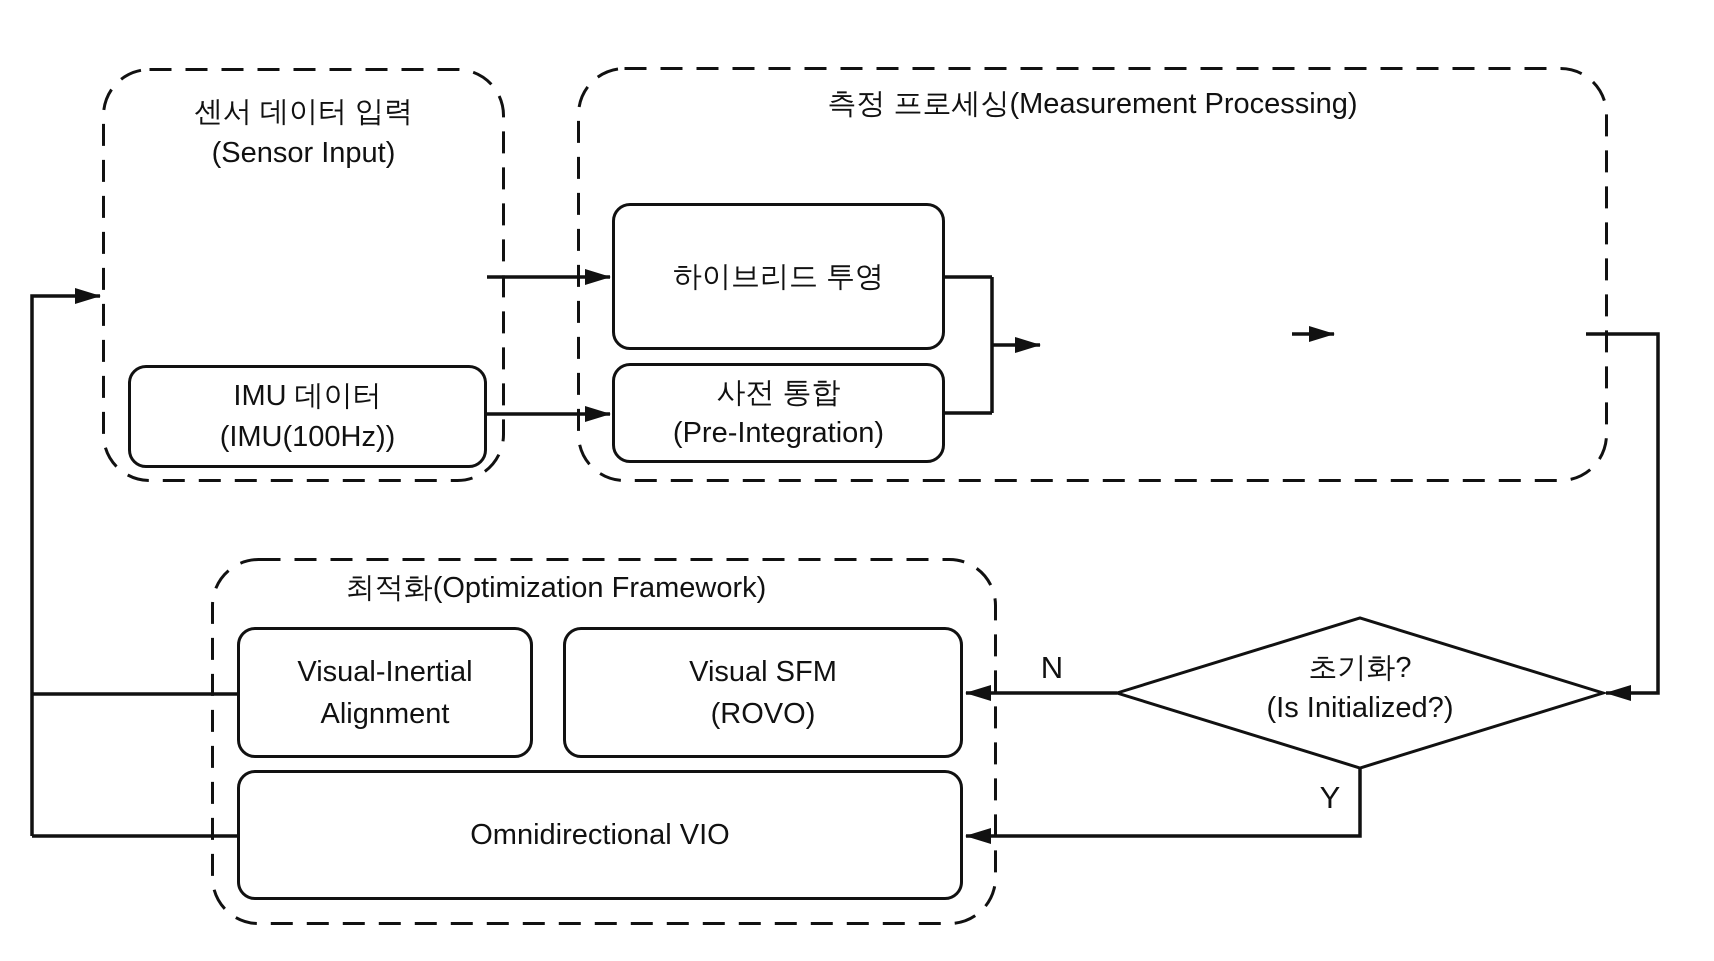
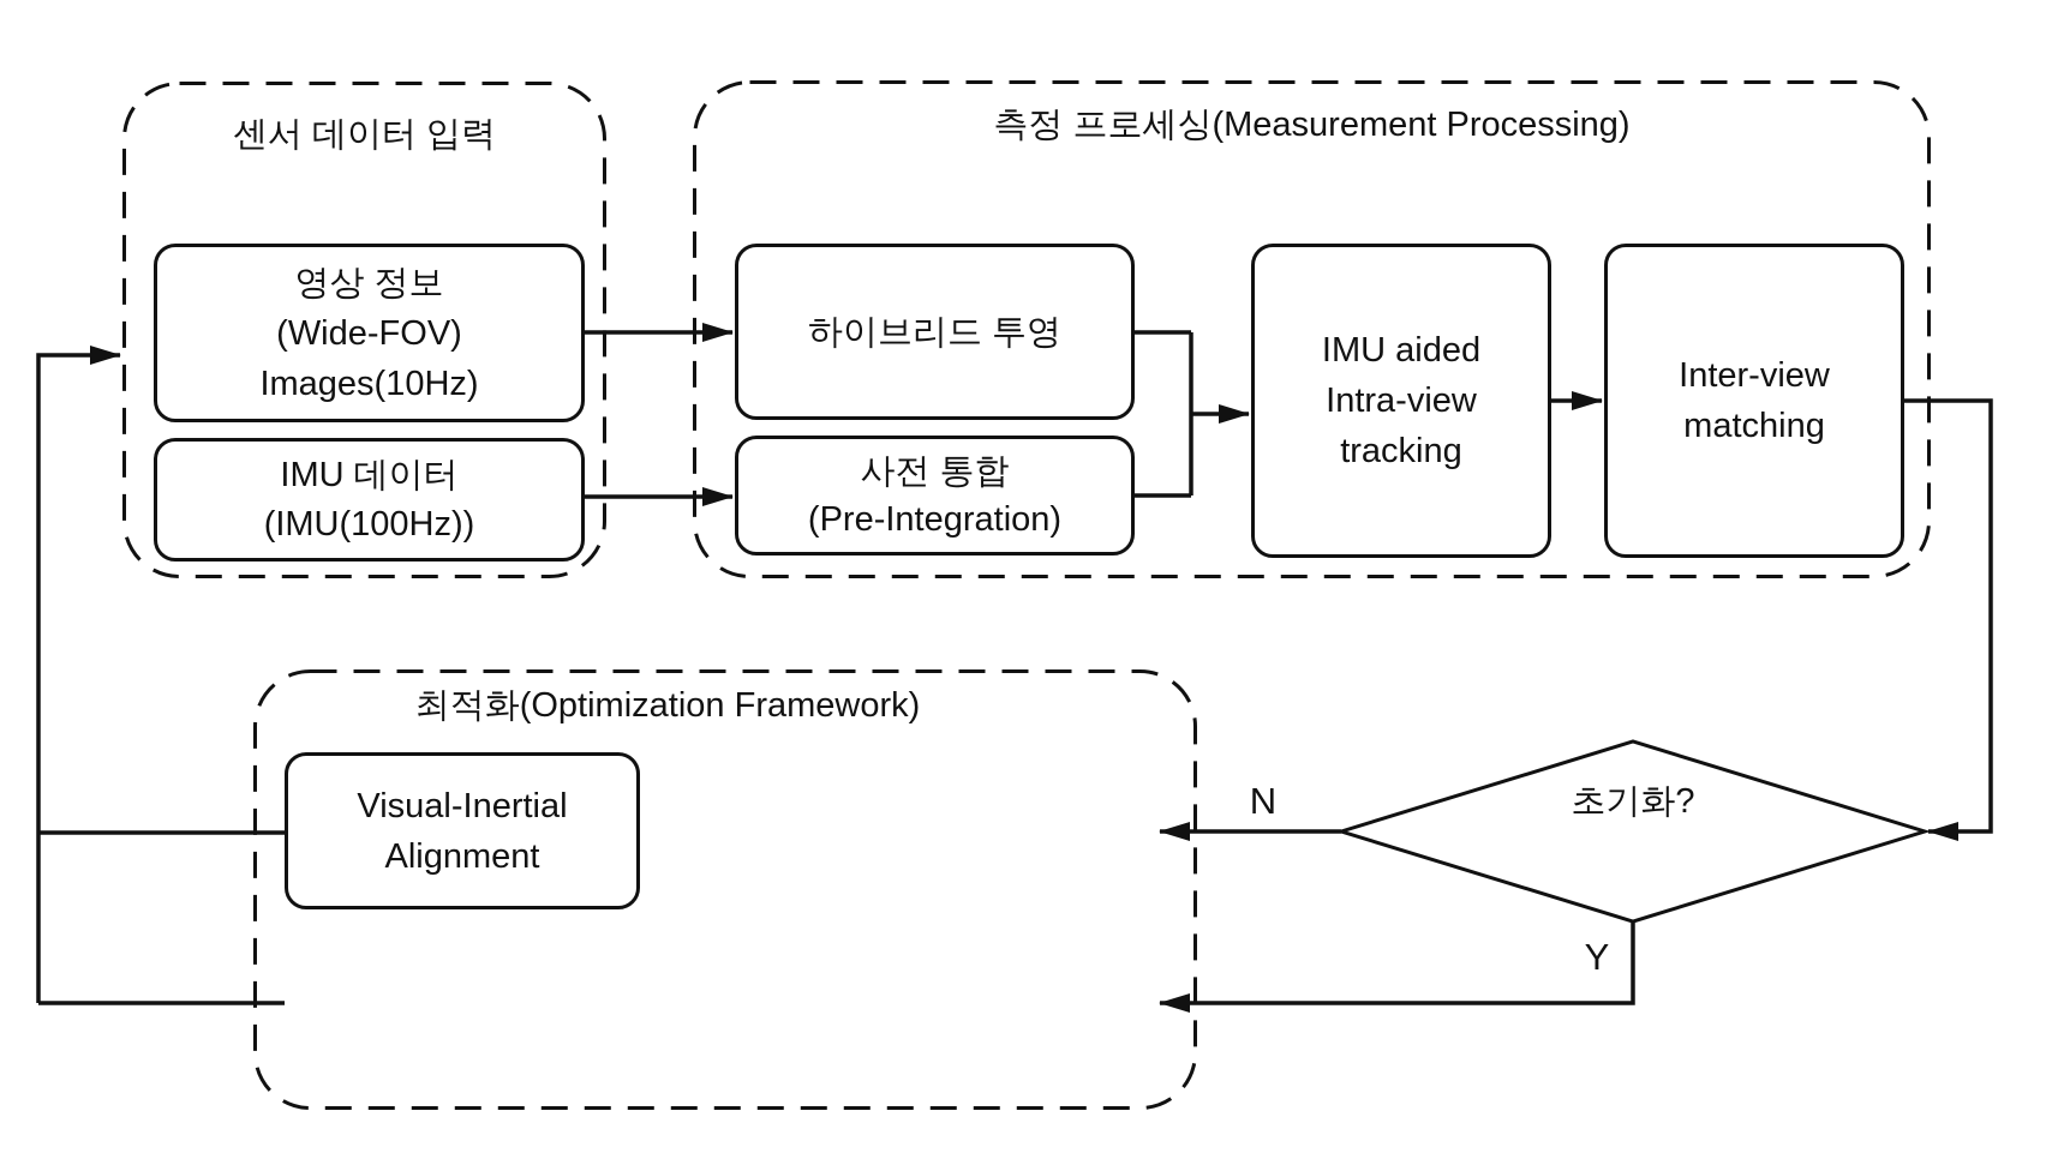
  센서 데이터 입력
- (Sensor Input)
  측정 프로세싱(Measurement Processing)
  최적화(Optimization Framework)
+ 영상 정보
+ (Wide-FOV)
+ Images(10Hz)
  IMU 데이터
  (IMU(100Hz))
  하이브리드 투영
  사전 통합
  (Pre-Integration)
+ IMU aided
+ Intra-view
+ tracking
+ Inter-view
+ matching
  Visual-Inertial
  Alignment
- Visual SFM
- (ROVO)
- Omnidirectional VIO
  초기화?
- (Is Initialized?)
  N
  Y
